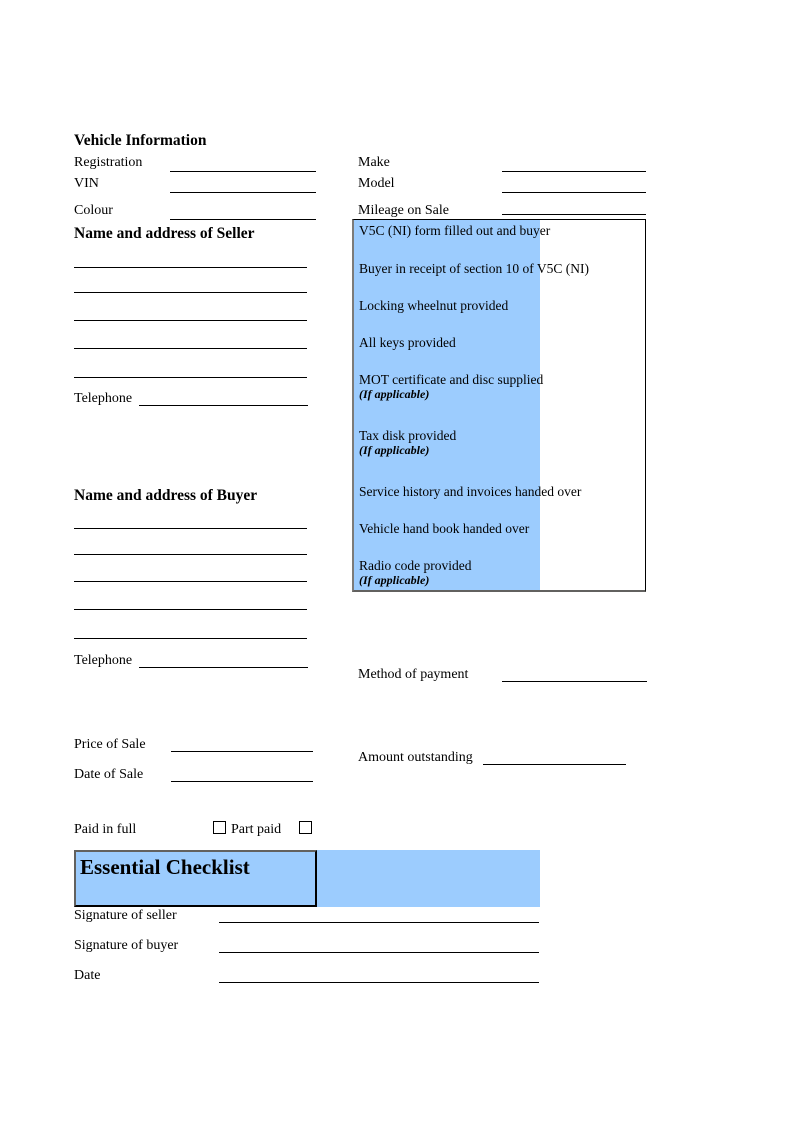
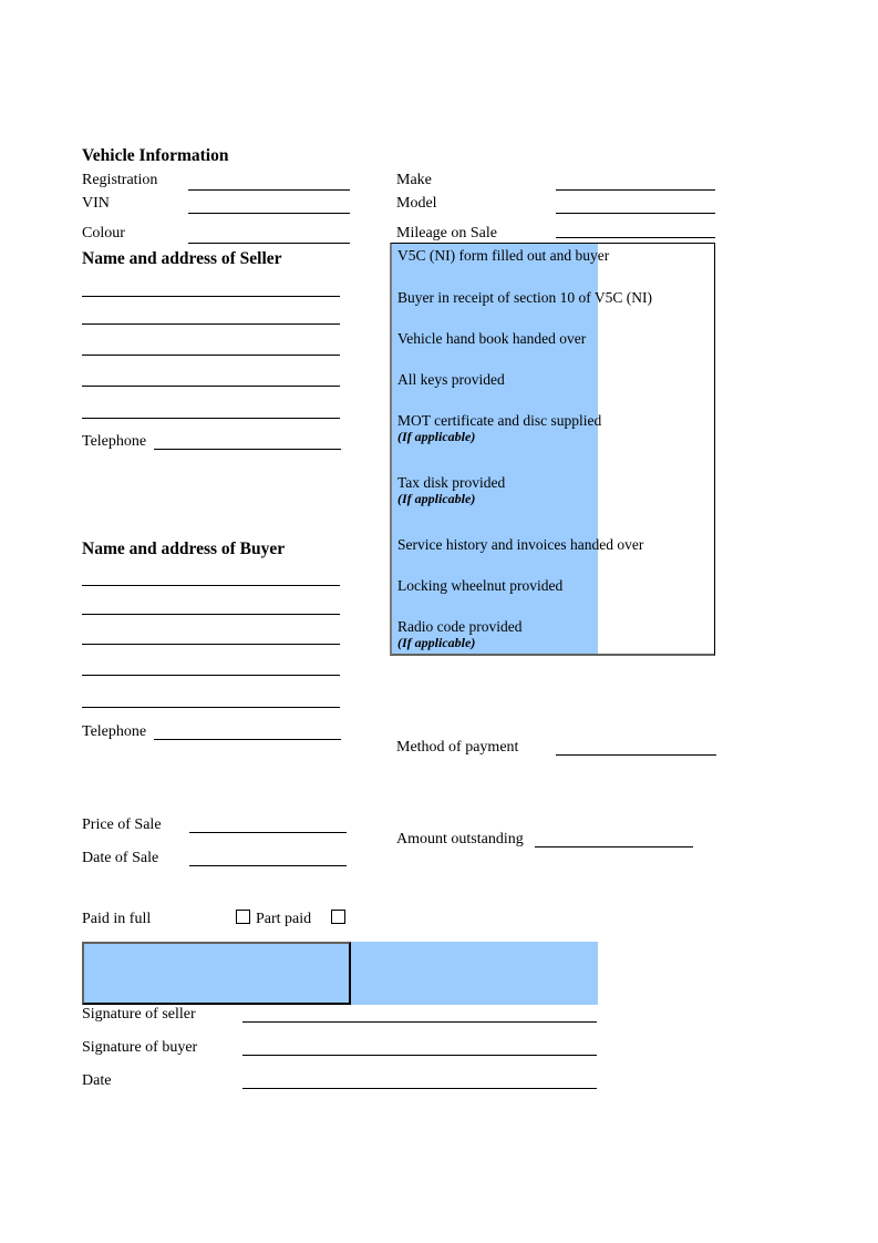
  Vehicle Information
  Registration
  VIN
  Colour
  Make
  Model
  Mileage on Sale
  Name and address of Seller
  Telephone
  Name and address of Buyer
  Telephone
  V5C (NI) form filled out and buyer
  Buyer in receipt of section 10 of V5C (NI)
- Locking wheelnut provided
+ Vehicle hand book handed over
  All keys provided
  MOT certificate and disc supplied
  (If applicable)
  Tax disk provided
  (If applicable)
  Service history and invoices handed over
- Vehicle hand book handed over
+ Locking wheelnut provided
  Radio code provided
  (If applicable)
  Method of payment
  Price of Sale
  Date of Sale
  Amount outstanding
  Paid in full
  Part paid
- Essential Checklist
  Signature of seller
  Signature of buyer
  Date
